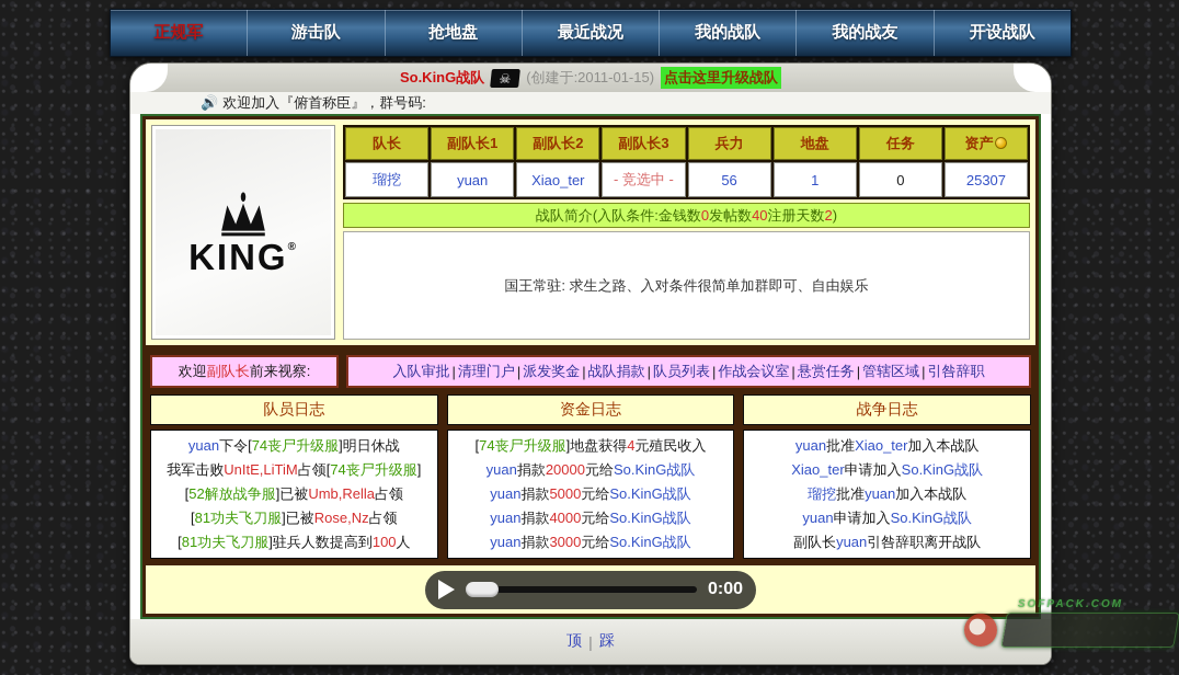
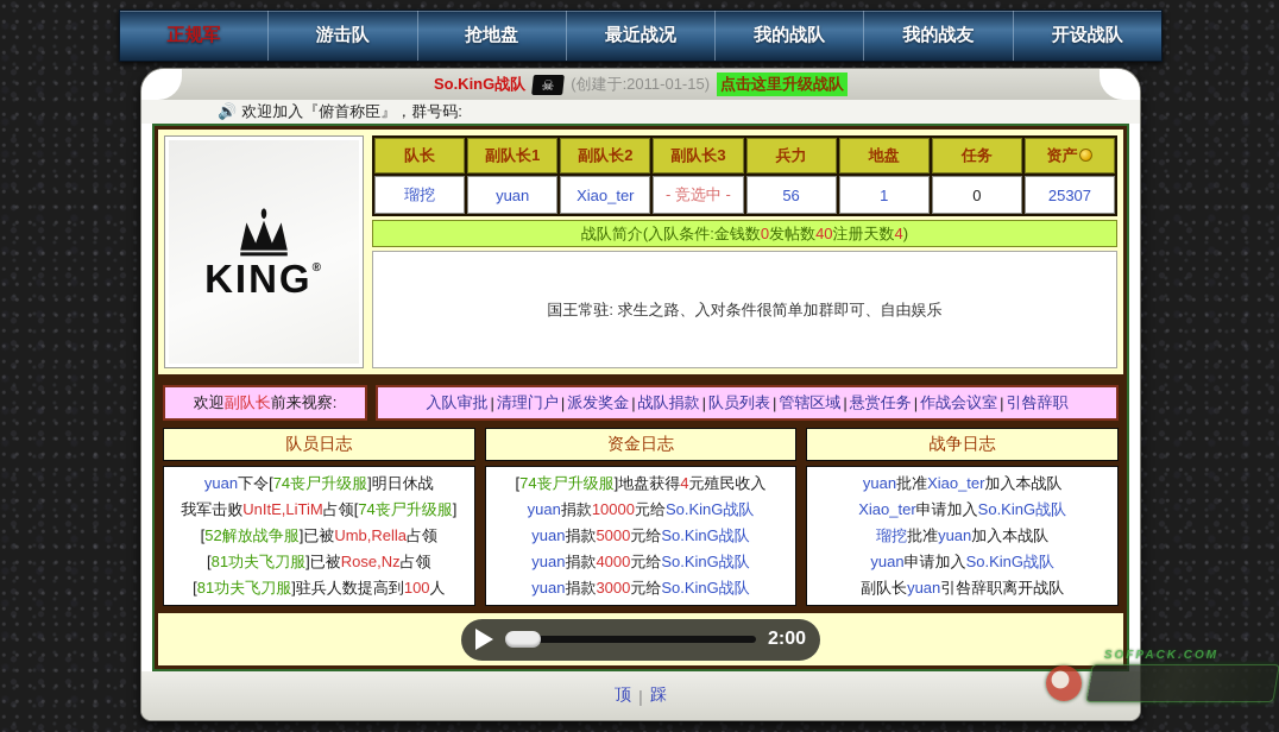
  正规军
  游击队
  抢地盘
  最近战况
  我的战队
  我的战友
  开设战队
  So.KinG战队
  (创建于:2011-01-15)
  点击这里升级战队
  🔊
  欢迎加入『俯首称臣』，群号码:
  KING®
  队长	副队长1	副队长2	副队长3	兵力	地盘	任务	资产
  瑠挖	yuan	Xiao_ter	- 竞选中 -	56	1	0	25307
  战队简介(入队条件:金钱数
  0
  发帖数
  40
  注册天数
- 2
+ 4
  )
  国王常驻: 求生之路、入对条件很简单加群即可、自由娱乐
  欢迎
  副队长
  前来视察:
  入队审批
  |
  清理门户
  |
  派发奖金
  |
  战队捐款
  |
  队员列表
  |
- 作战会议室
+ 管辖区域
  |
  悬赏任务
  |
- 管辖区域
+ 作战会议室
  |
  引咎辞职
  队员日志
  yuan下令[74丧尸升级服]明日休战
  我军击败UnItE,LiTiM占领[74丧尸升级服]
  [52解放战争服]已被Umb,Rella占领
  [81功夫飞刀服]已被Rose,Nz占领
  [81功夫飞刀服]驻兵人数提高到100人
  资金日志
  [74丧尸升级服]地盘获得4元殖民收入
- yuan捐款20000元给So.KinG战队
+ yuan捐款10000元给So.KinG战队
  yuan捐款5000元给So.KinG战队
  yuan捐款4000元给So.KinG战队
  yuan捐款3000元给So.KinG战队
  战争日志
  yuan批准Xiao_ter加入本战队
  Xiao_ter申请加入So.KinG战队
  瑠挖批准yuan加入本战队
  yuan申请加入So.KinG战队
  副队长yuan引咎辞职离开战队
- 0:00
+ 2:00
  顶
  |
  踩
  SOFPACK.COM
